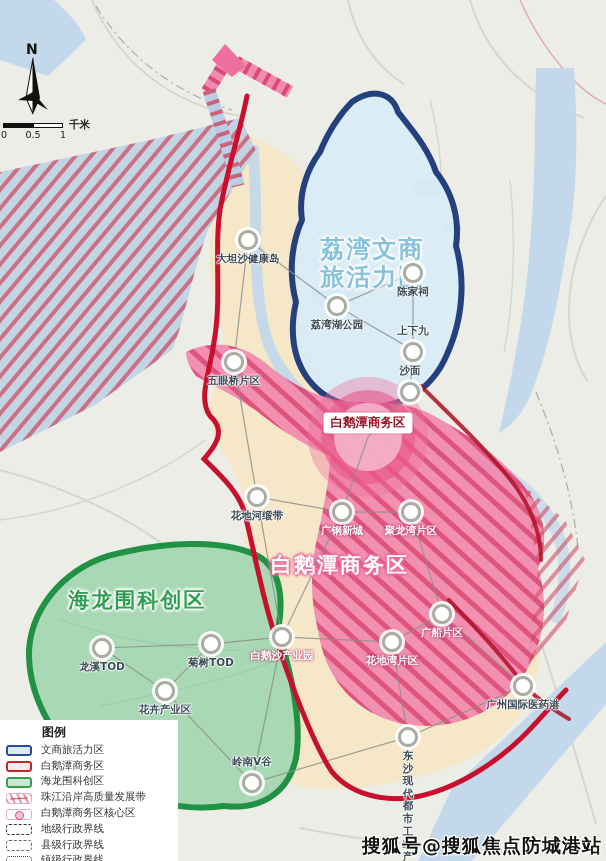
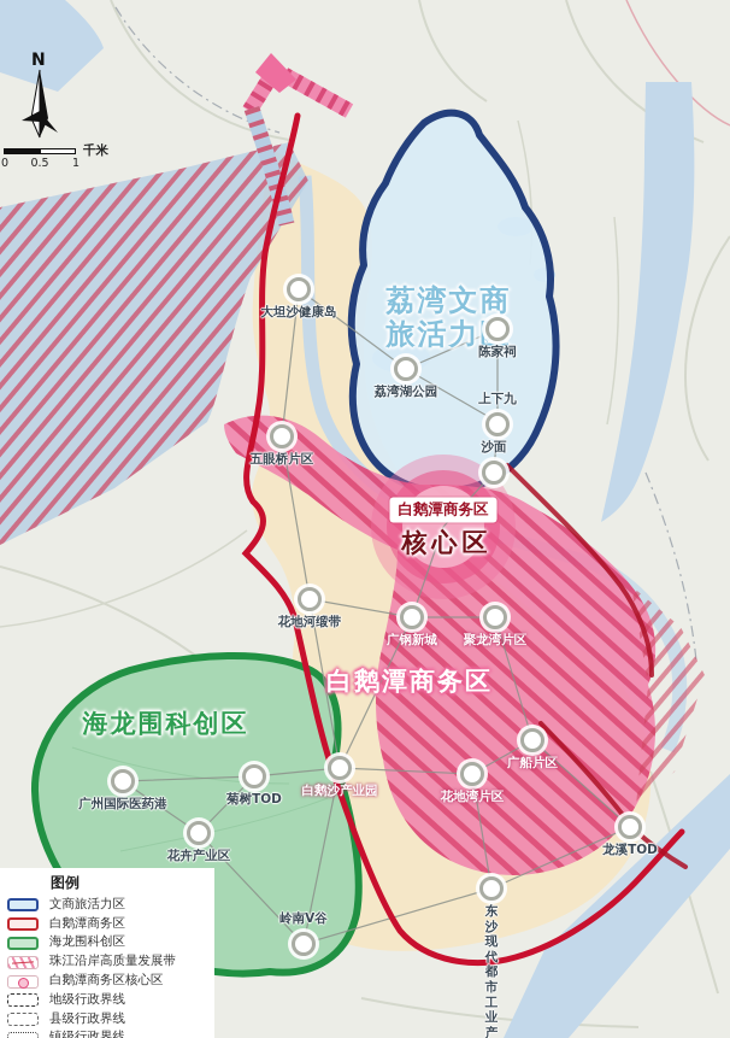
  N
  0
  0.5
  1
  千米
  荔湾文商
  旅活力
  白鹅潭商务区
  海龙围科创区
  白鹅潭商务区
+ 核心区
  大坦沙健康岛
  荔湾湖公园
  陈家祠
  上下九
  沙面
  五眼桥片区
  花地河缎带
  广钢新城
  聚龙湾片区
  白鹅沙产业园
  花地湾片区
  广船片区
- 广州国际医药港
+ 龙溪TOD
  东沙现代都市工
- 龙溪TOD
+ 广州国际医药港
  菊树TOD
  花卉产业区
  岭南V谷
  图例
  文商旅活力区
  白鹅潭商务区
  海龙围科创区
  珠江沿岸高质量发展带
  白鹅潭商务区核心区
  地级行政界线
  县级行政界线
  镇级行政界线
- 搜狐号@搜狐焦点防城港站
